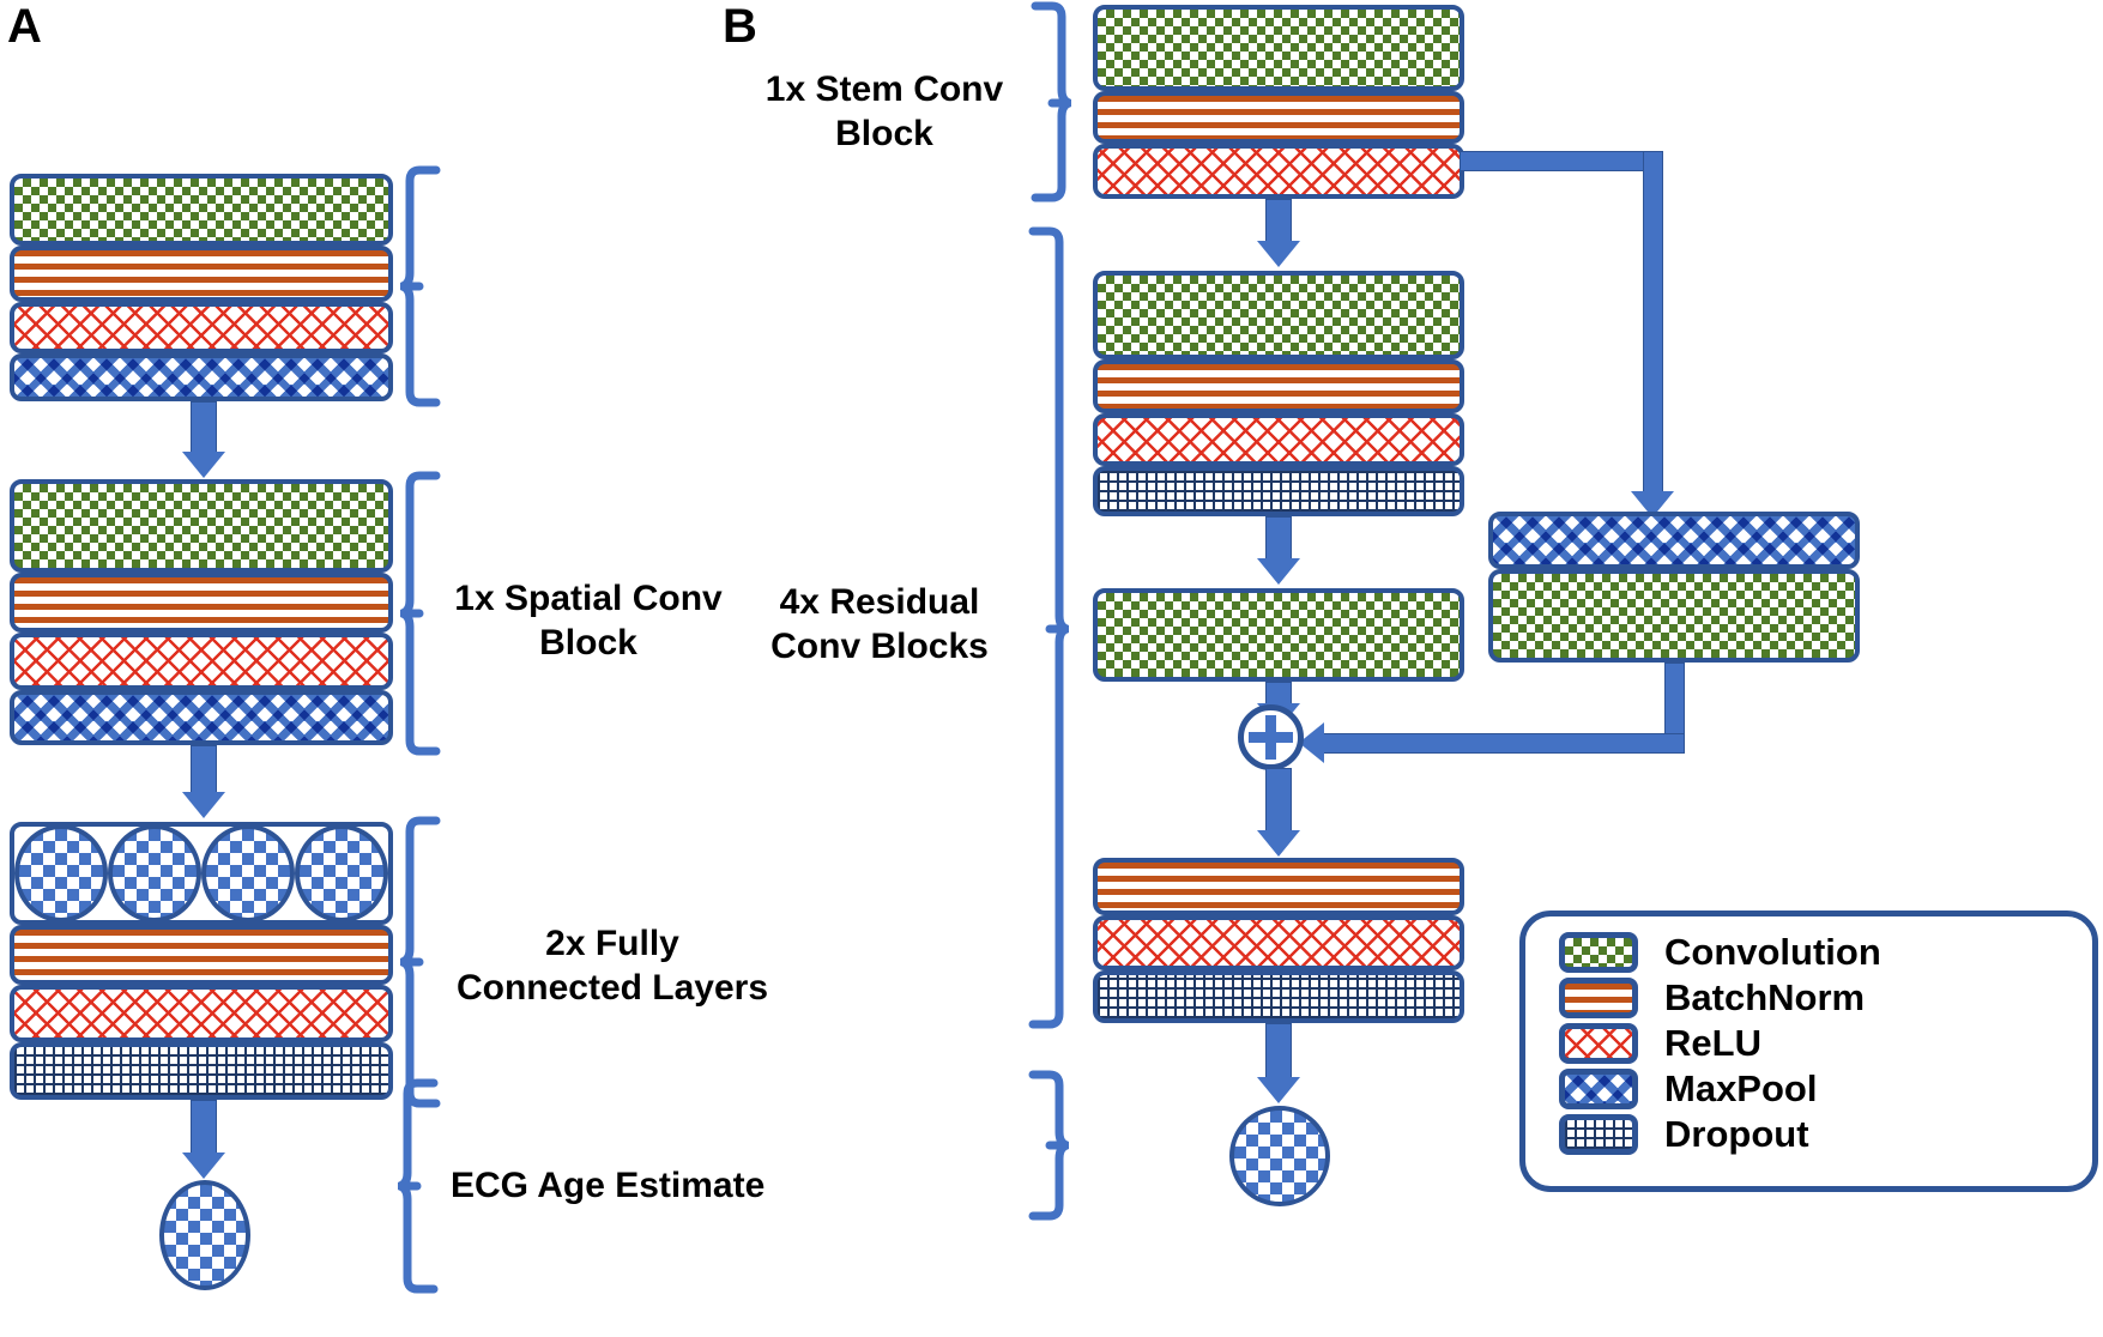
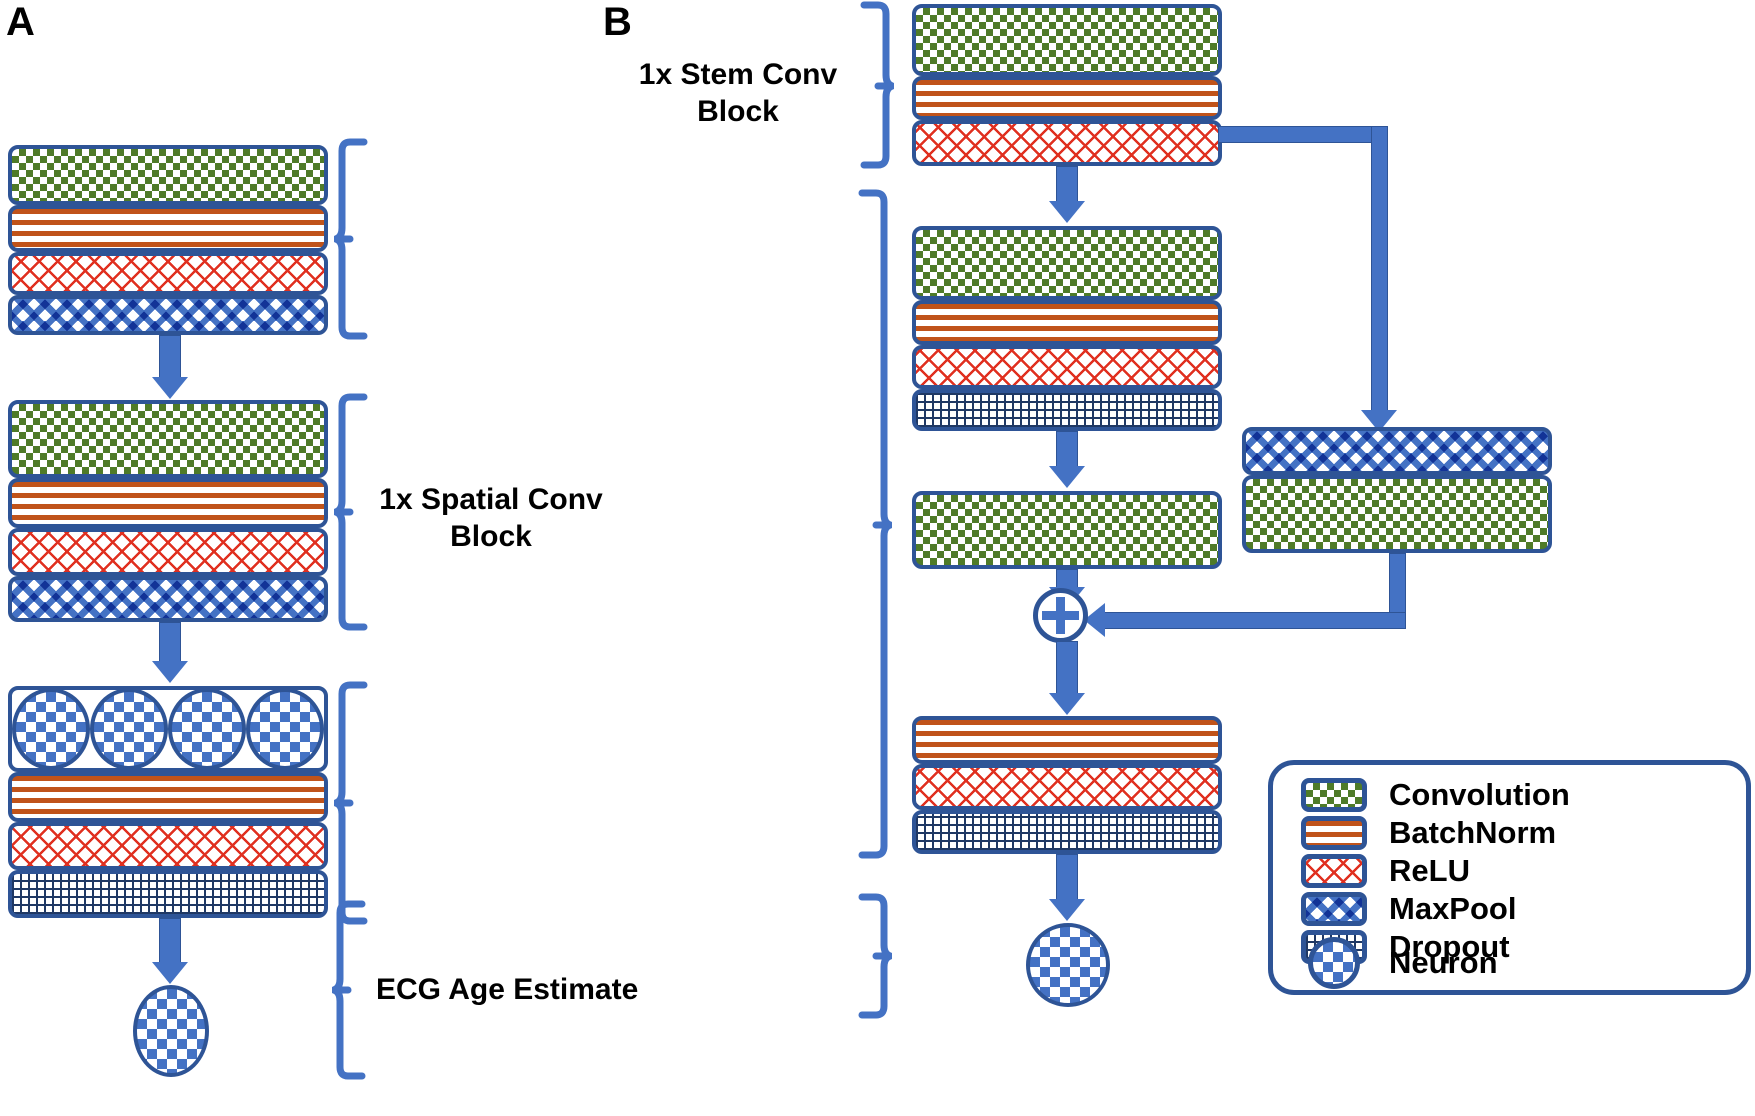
  A
  1x Spatial Conv Block
- 2x Fully Connected Layers
  ECG Age Estimate
  B
  1x Stem Conv Block
- 4x Residual Conv Blocks
  Convolution
  BatchNorm
  ReLU
  MaxPool
  Dropout
+ Neuron
